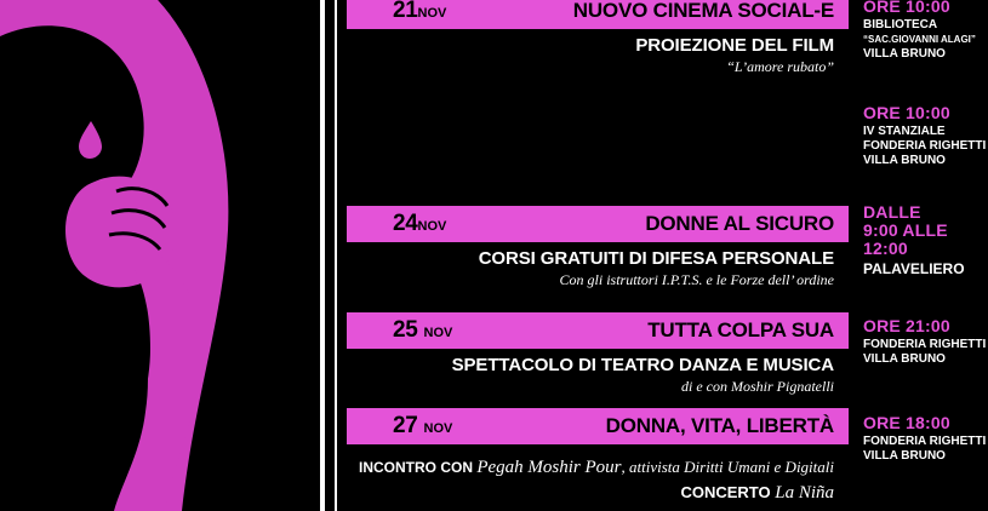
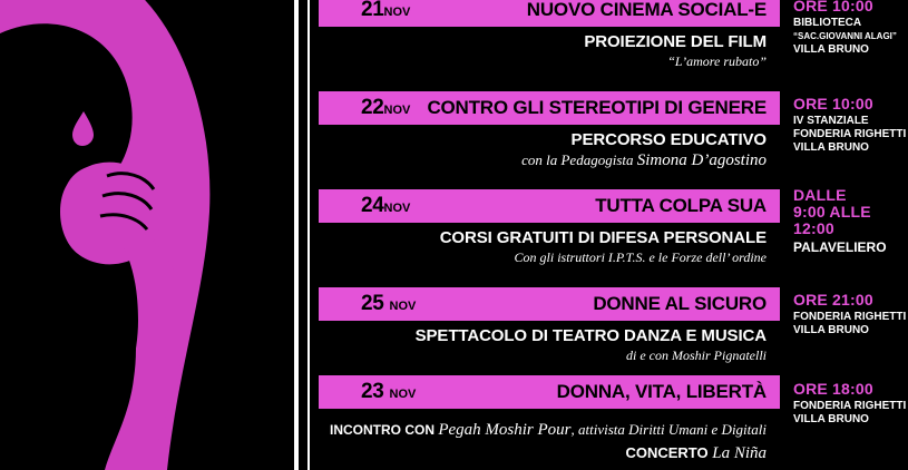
  21NOV
  NUOVO CINEMA SOCIAL-E
  PROIEZIONE DEL FILM
  “L’amore rubato”
+ 22NOV
+ CONTRO GLI STEREOTIPI DI GENERE
+ PERCORSO EDUCATIVO
+ con la Pedagogista Simona D’agostino
  24NOV
- DONNE AL SICURO
+ TUTTA COLPA SUA
  CORSI GRATUITI DI DIFESA PERSONALE
  Con gli istruttori I.P.T.S. e le Forze dell’ ordine
  25 NOV
- TUTTA COLPA SUA
+ DONNE AL SICURO
  SPETTACOLO DI TEATRO DANZA E MUSICA
  di e con Moshir Pignatelli
- 27 NOV
+ 23 NOV
  DONNA, VITA, LIBERTÀ
  INCONTRO CON Pegah Moshir Pour, attivista Diritti Umani e Digitali
  CONCERTO La Niña
  ORE 10:00
  BIBLIOTECA
  “SAC.GIOVANNI ALAGI”
  VILLA BRUNO
  ORE 10:00
  IV STANZIALE
  FONDERIA RIGHETTI
  VILLA BRUNO
  DALLE
  9:00 ALLE 12:00
  PALAVELIERO
  ORE 21:00
  FONDERIA RIGHETTI
  VILLA BRUNO
  ORE 18:00
  FONDERIA RIGHETTI
  VILLA BRUNO
